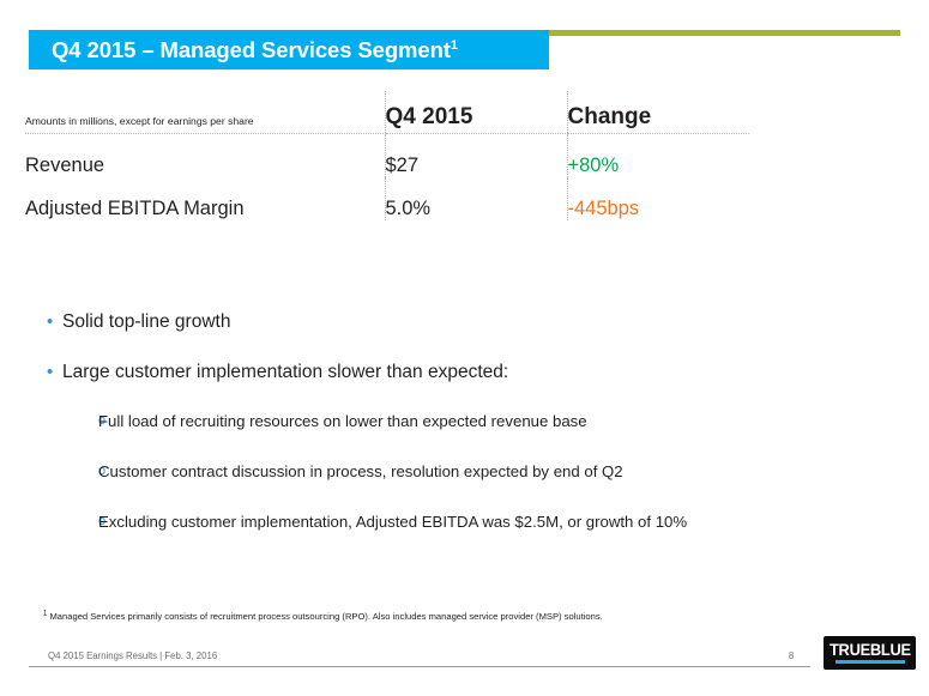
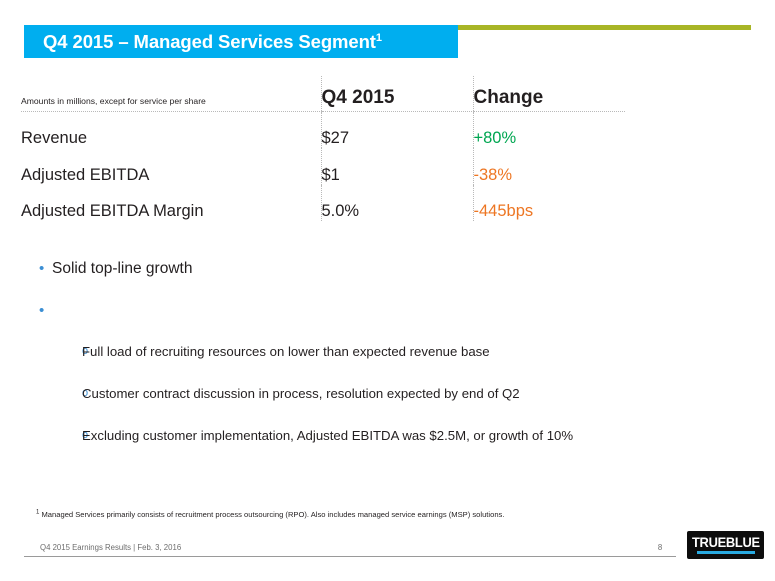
  Q4 2015 – Managed Services Segment1
- Amounts in millions, except for earnings per share	Q4 2015	Change
+ Amounts in millions, except for service per share	Q4 2015	Change
  Revenue	$27	+80%
+ Adjusted EBITDA	$1	-38%
  Adjusted EBITDA Margin	5.0%	-445bps
  •
  Solid top-line growth
  •
- Large customer implementation slower than expected:
  o
  Full load of recruiting resources on lower than expected revenue base
  o
  Customer contract discussion in process, resolution expected by end of Q2
  o
  Excluding customer implementation, Adjusted EBITDA was $2.5M, or growth of 10%
- Managed Services primarily consists of recruitment process outsourcing (RPO). Also includes managed service provider (MSP) solutions.
+ Managed Services primarily consists of recruitment process outsourcing (RPO). Also includes managed service earnings (MSP) solutions.
  Q4 2015 Earnings Results | Feb. 3, 2016
  8
  TRUEBLUE
